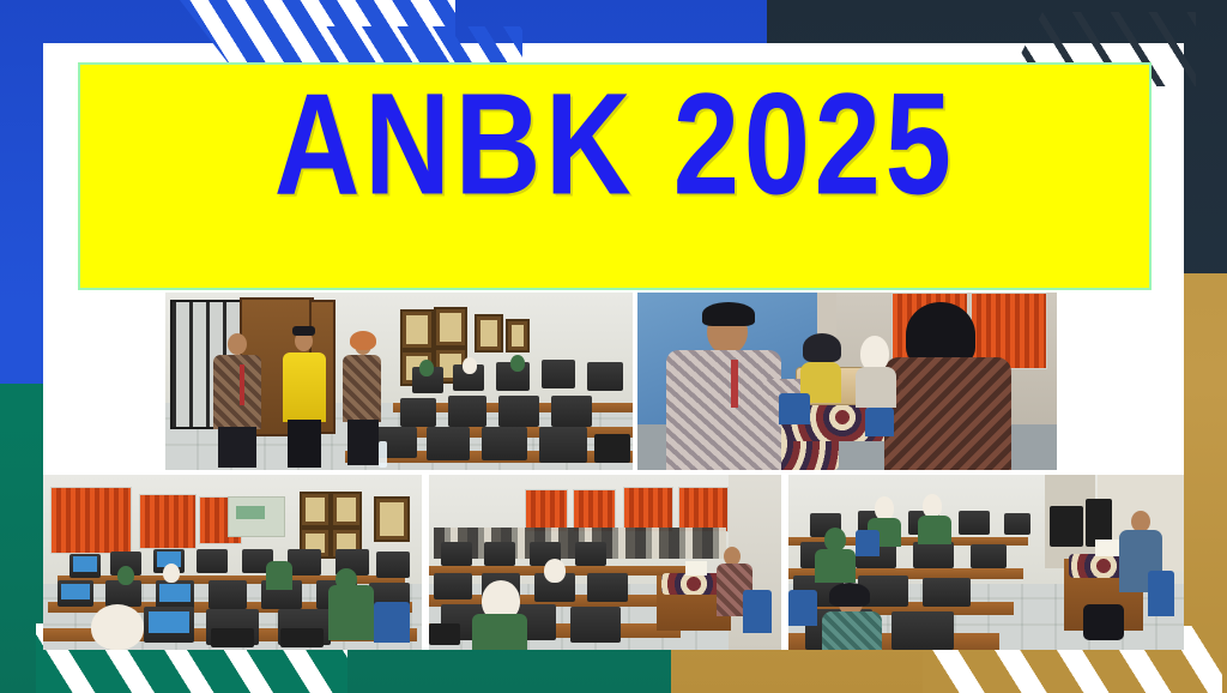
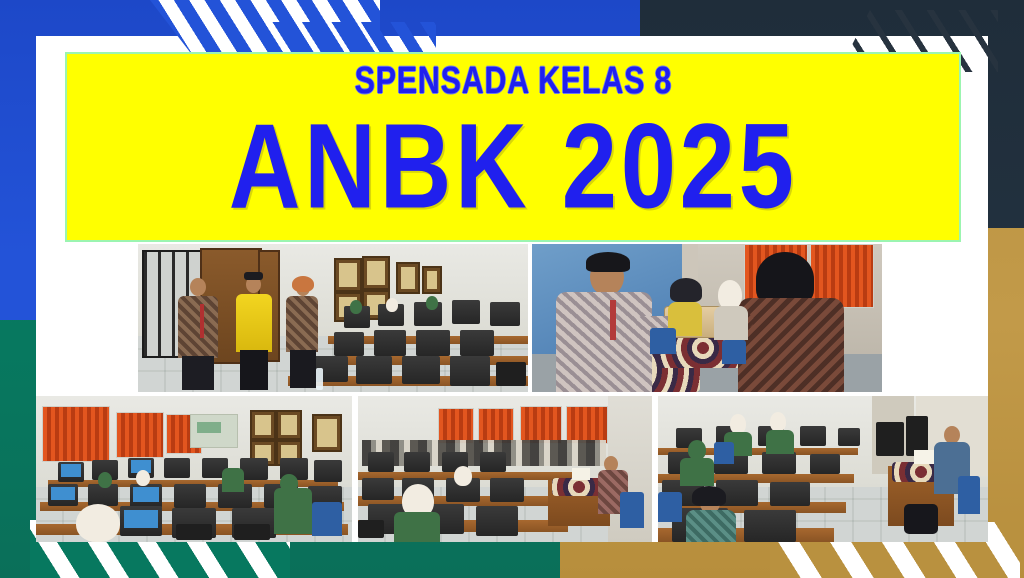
+ SPENSADA KELAS 8
  ANBK 2025
